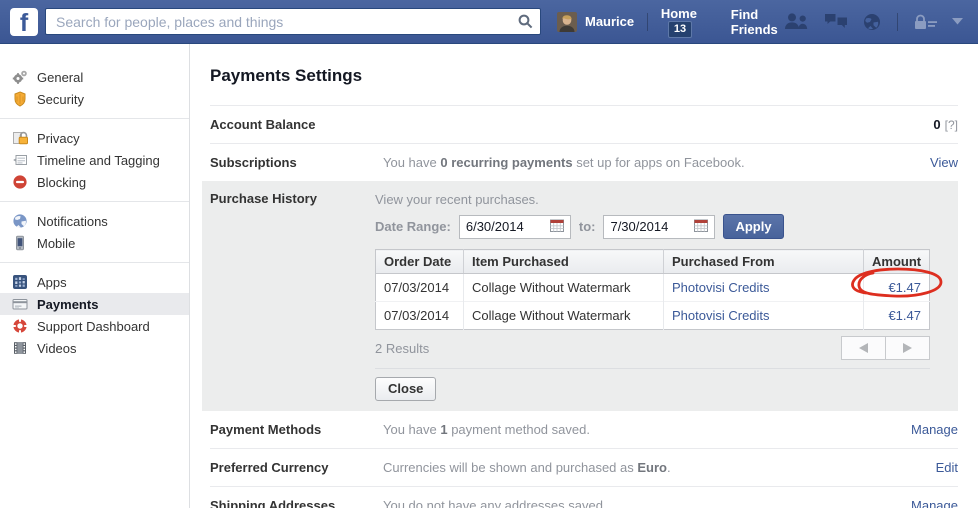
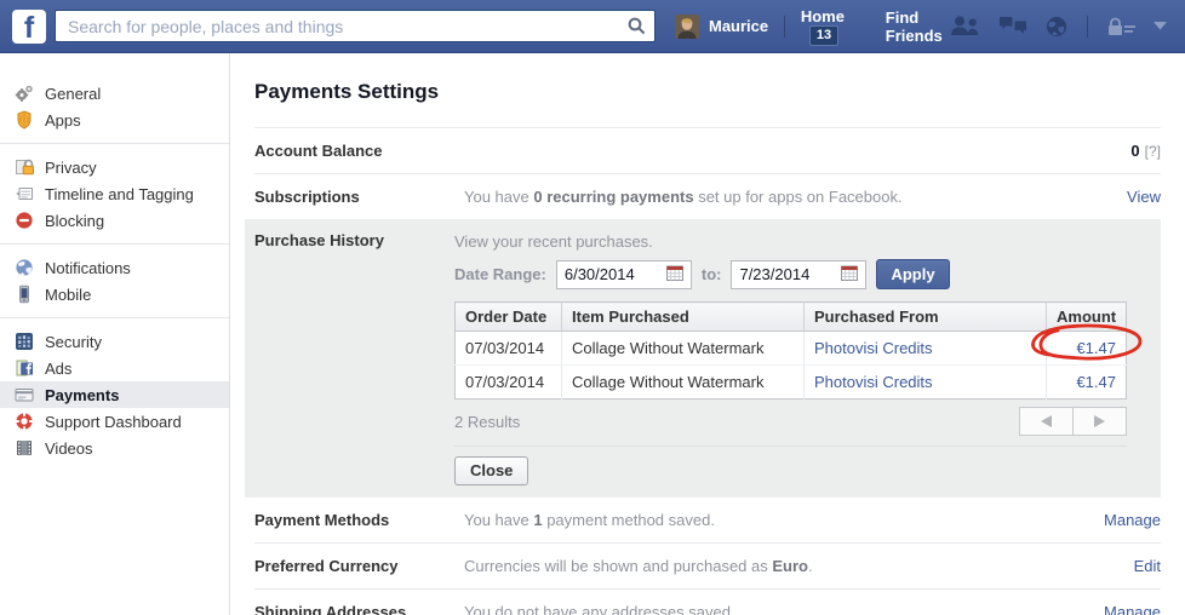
  f
  Search for people, places and things
  Maurice
  Home13
  Find Friends
  General
- Security
+ Apps
  Privacy
  Timeline and Tagging
  Blocking
  Notifications
  Mobile
- Apps
+ Security
+ Ads
  Payments
  Support Dashboard
  Videos
  Payments Settings
  Account Balance
  0 [?]
  Subscriptions
  You have 0 recurring payments set up for apps on Facebook.
  View
  Purchase History
  View your recent purchases.
  Date Range:
  6/30/2014
  to:
- 7/30/2014
+ 7/23/2014
  Apply
  Order Date	Item Purchased	Purchased From	Amount
  07/03/2014	Collage Without Watermark	Photovisi Credits	€1.47
  07/03/2014	Collage Without Watermark	Photovisi Credits	€1.47
  2 Results
  Close
  Payment Methods
  You have 1 payment method saved.
  Manage
  Preferred Currency
  Currencies will be shown and purchased as Euro.
  Edit
  Shipping Addresses
  You do not have any addresses saved.
  Manage
